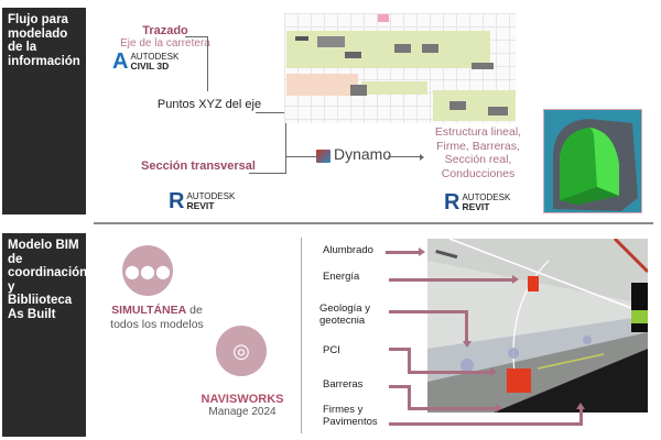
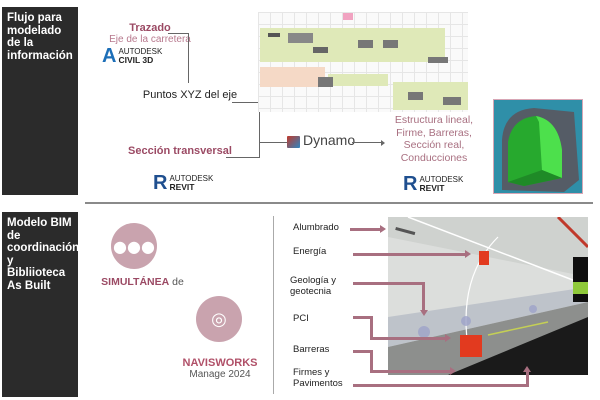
  Flujo para modelado de la información
  Trazado
  Eje de la carreter
  A
  AUTODESK
  CIVIL 3D
  Puntos XYZ del eje
  Sección transversal
  R
  AUTODESK
  REVIT
  Dynamo
  Estructura lineal, Firme, Barreras, Sección real, Conducciones
  R
  AUTODESK
  REVIT
  Modelo BIM de coordinación y Bibliioteca As Built
  ●●●
  SIMULTÁNEA de
- todos los modelos
  ◎
  NAVISWORKS
  Manage 2024
  Alumbrado
  Energía
  Geología y geotecnia
  PCI
  Barreras
  Firmes y Pavimentos
